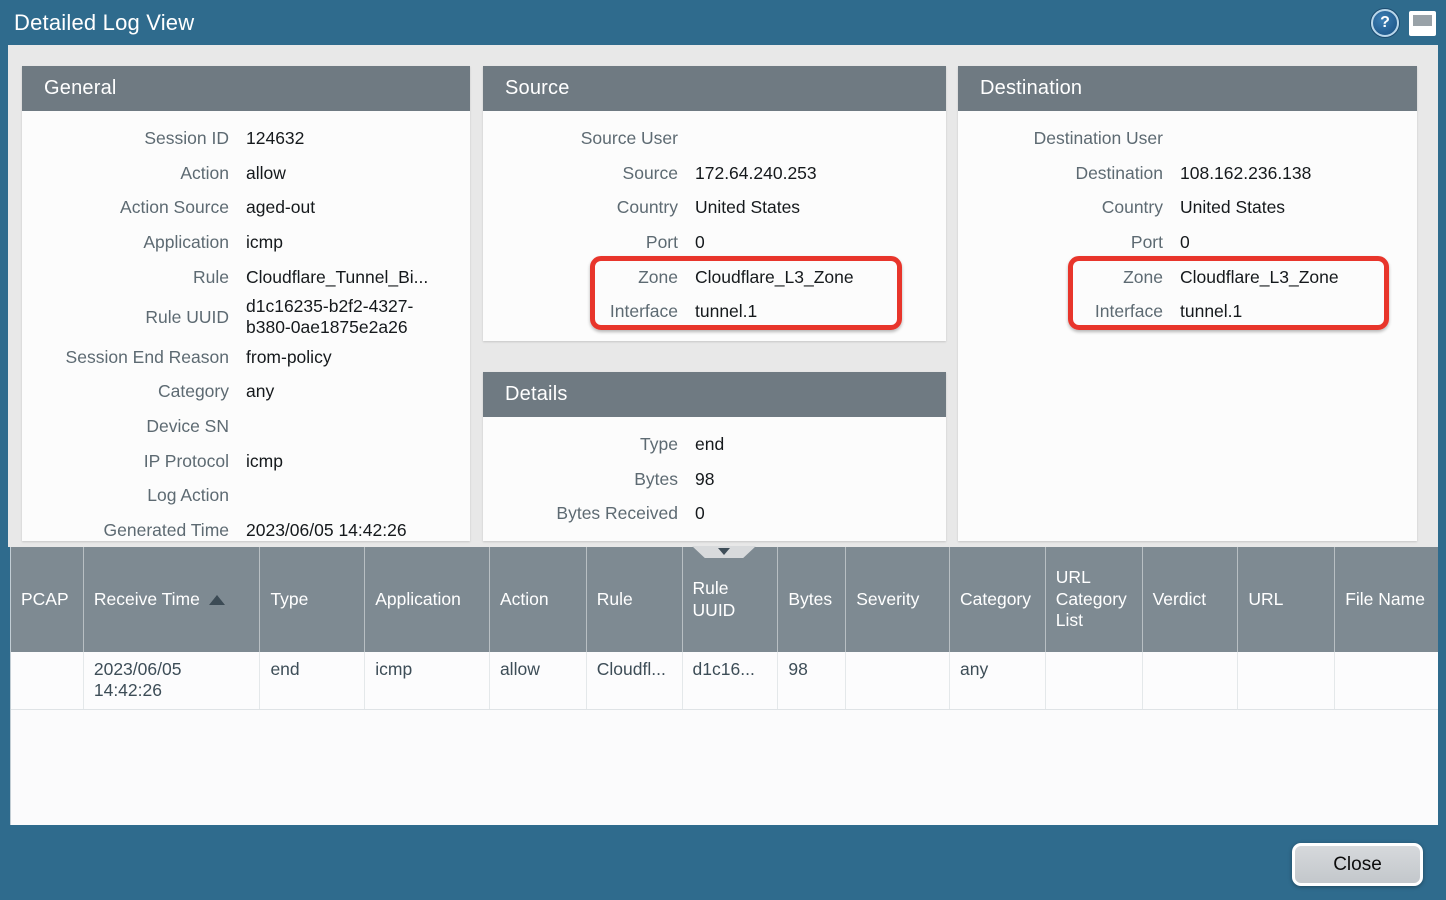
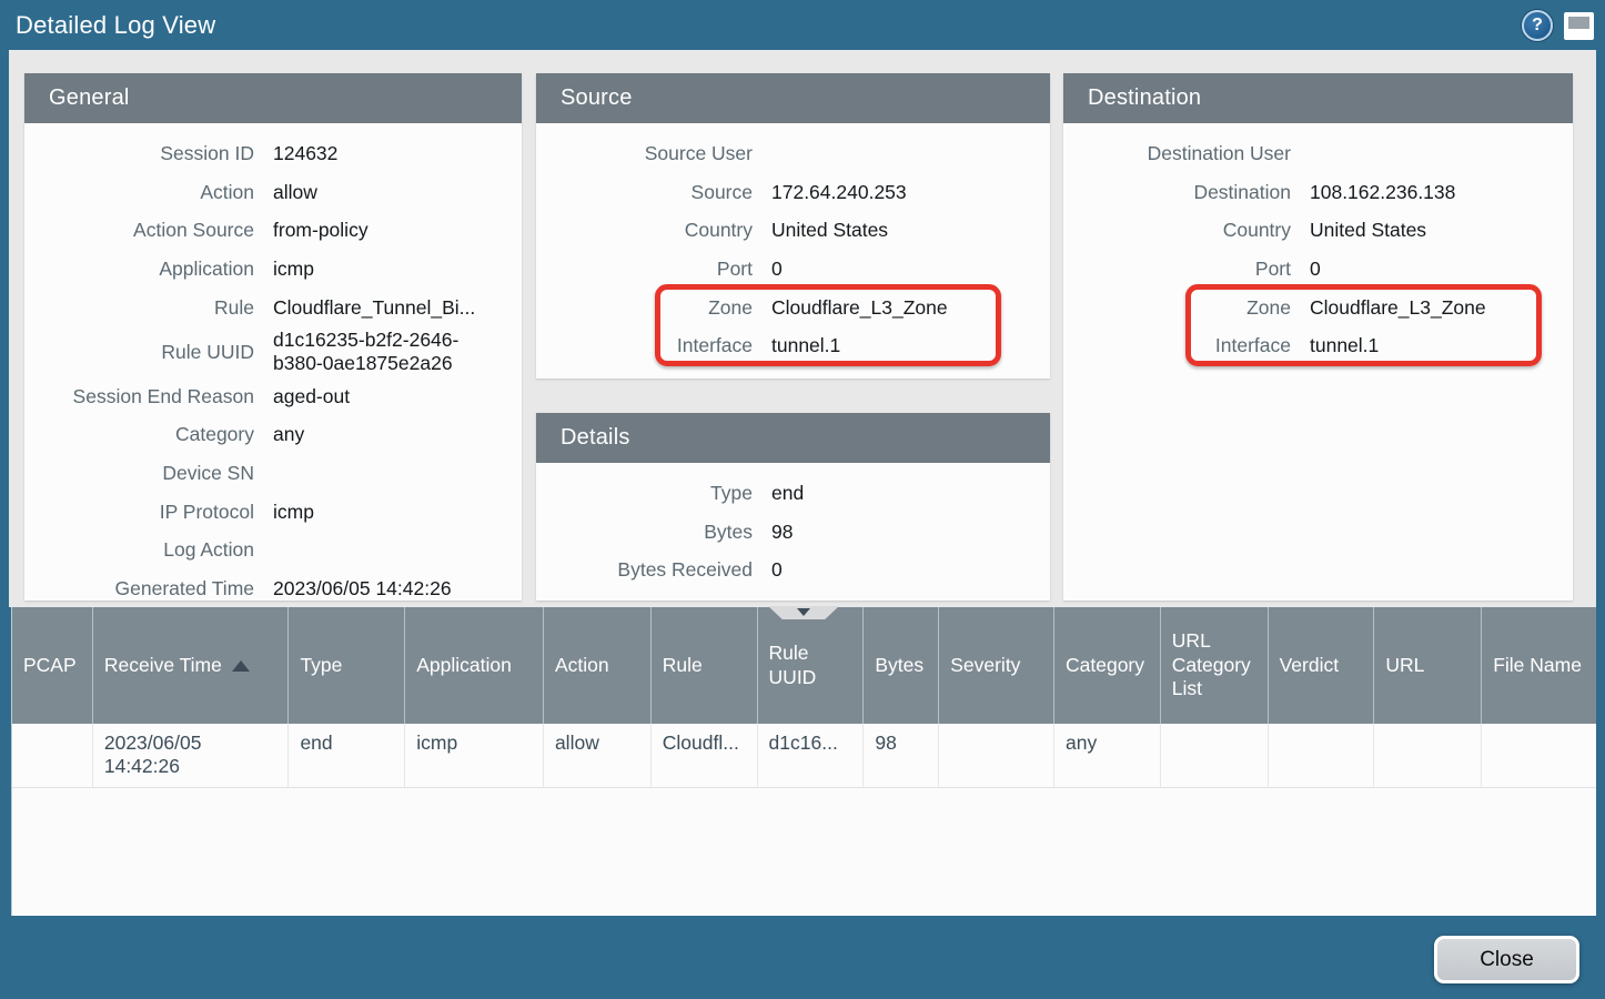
  Detailed Log View
  ?
  General
  Session ID
  124632
  Action
  allow
  Action Source
- aged-out
+ from-policy
  Application
  icmp
  Rule
  Cloudflare_Tunnel_Bi...
  Rule UUID
- d1c16235-b2f2-4327-b380-0ae1875e2a26
+ d1c16235-b2f2-2646-b380-0ae1875e2a26
  Session End Reason
- from-policy
+ aged-out
  Category
  any
  Device SN
  IP Protocol
  icmp
  Log Action
  Generated Time
  2023/06/05 14:42:26
  Source
  Source User
  Source
  172.64.240.253
  Country
  United States
  Port
  0
  Zone
  Cloudflare_L3_Zone
  Interface
  tunnel.1
  Details
  Type
  end
  Bytes
  98
  Bytes Received
  0
  Destination
  Destination User
  Destination
  108.162.236.138
  Country
  United States
  Port
  0
  Zone
  Cloudflare_L3_Zone
  Interface
  tunnel.1
  PCAP
  Receive Time
  Type
  Application
  Action
  Rule
  Rule UUID
  Bytes
  Severity
  Category
  URL Category List
  Verdict
  URL
  File Name
  2023/06/05 14:42:26
  end
  icmp
  allow
  Cloudfl...
  d1c16...
  98
  any
  Close
